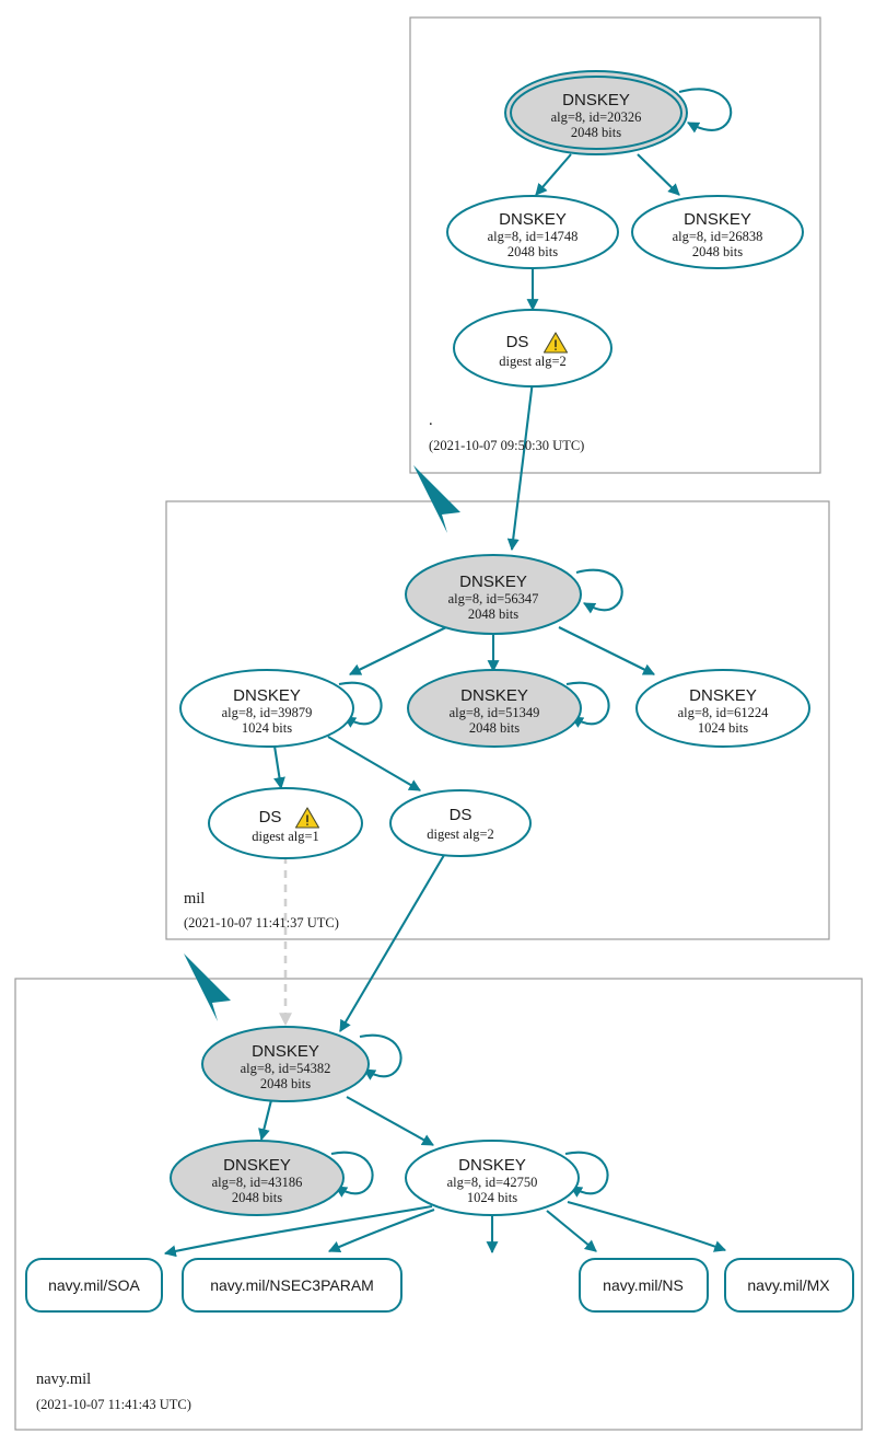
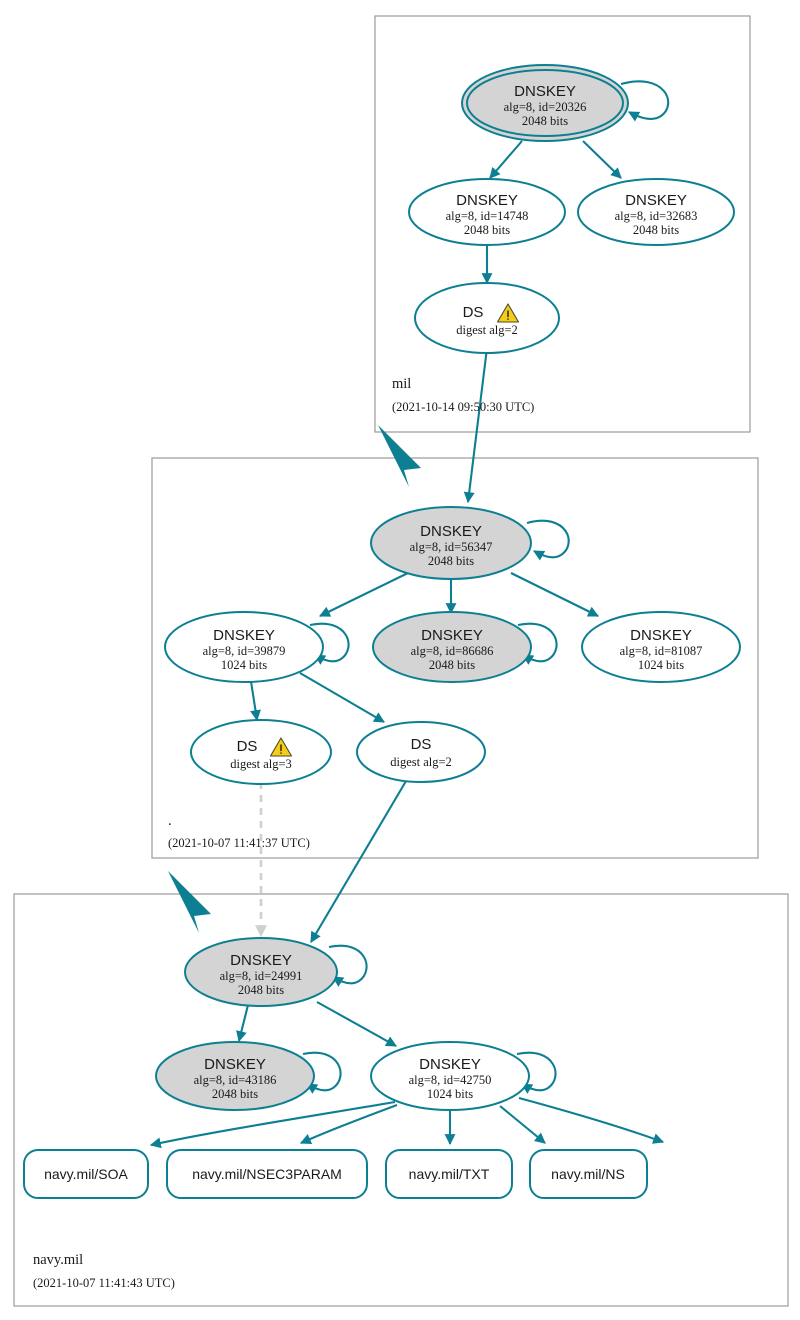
  DNSKEY
  alg=8, id=20326
  2048 bits
  DNSKEY
  alg=8, id=14748
  2048 bits
  DNSKEY
- alg=8, id=26838
+ alg=8, id=32683
  2048 bits
  DS
  digest alg=2
- .
+ mil
- (2021-10-07 09:50:30 UTC)
+ (2021-10-14 09:50:30 UTC)
  DNSKEY
  alg=8, id=56347
  2048 bits
  DNSKEY
  alg=8, id=39879
  1024 bits
  DNSKEY
- alg=8, id=51349
+ alg=8, id=86686
  2048 bits
  DNSKEY
- alg=8, id=61224
+ alg=8, id=81087
  1024 bits
  DS
- digest alg=1
+ digest alg=3
  DS
  digest alg=2
- mil
+ .
  (2021-10-07 11:41:37 UTC)
  DNSKEY
- alg=8, id=54382
+ alg=8, id=24991
  2048 bits
  DNSKEY
  alg=8, id=43186
  2048 bits
  DNSKEY
  alg=8, id=42750
  1024 bits
  navy.mil/SOA
  navy.mil/NSEC3PARAM
+ navy.mil/TXT
  navy.mil/NS
- navy.mil/MX
  navy.mil
  (2021-10-07 11:41:43 UTC)
